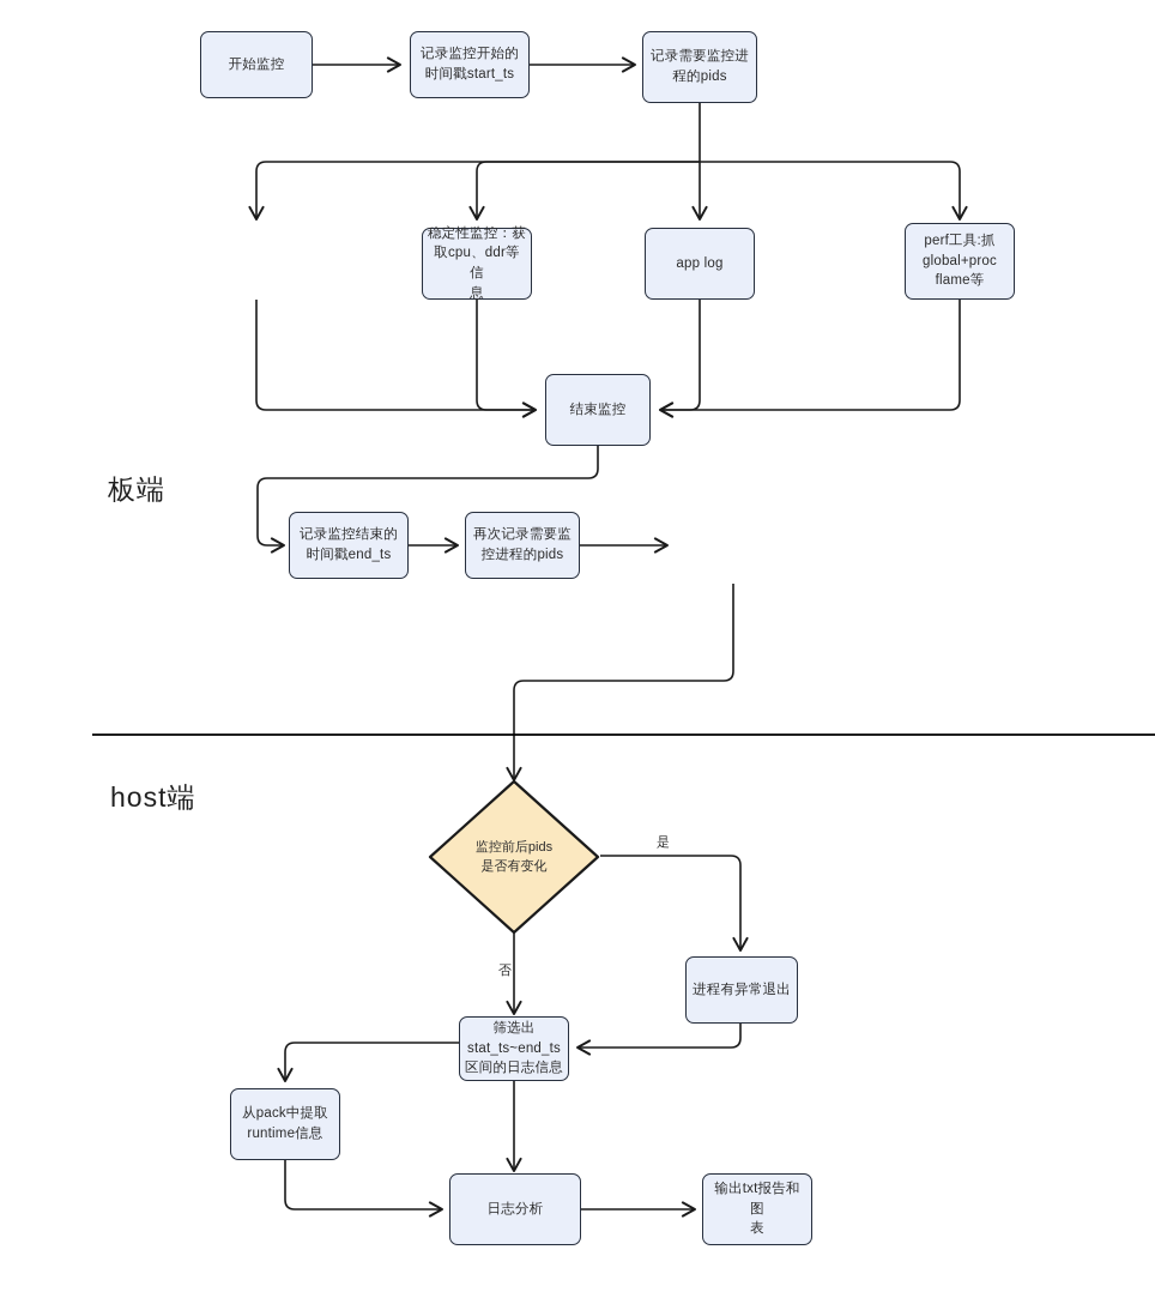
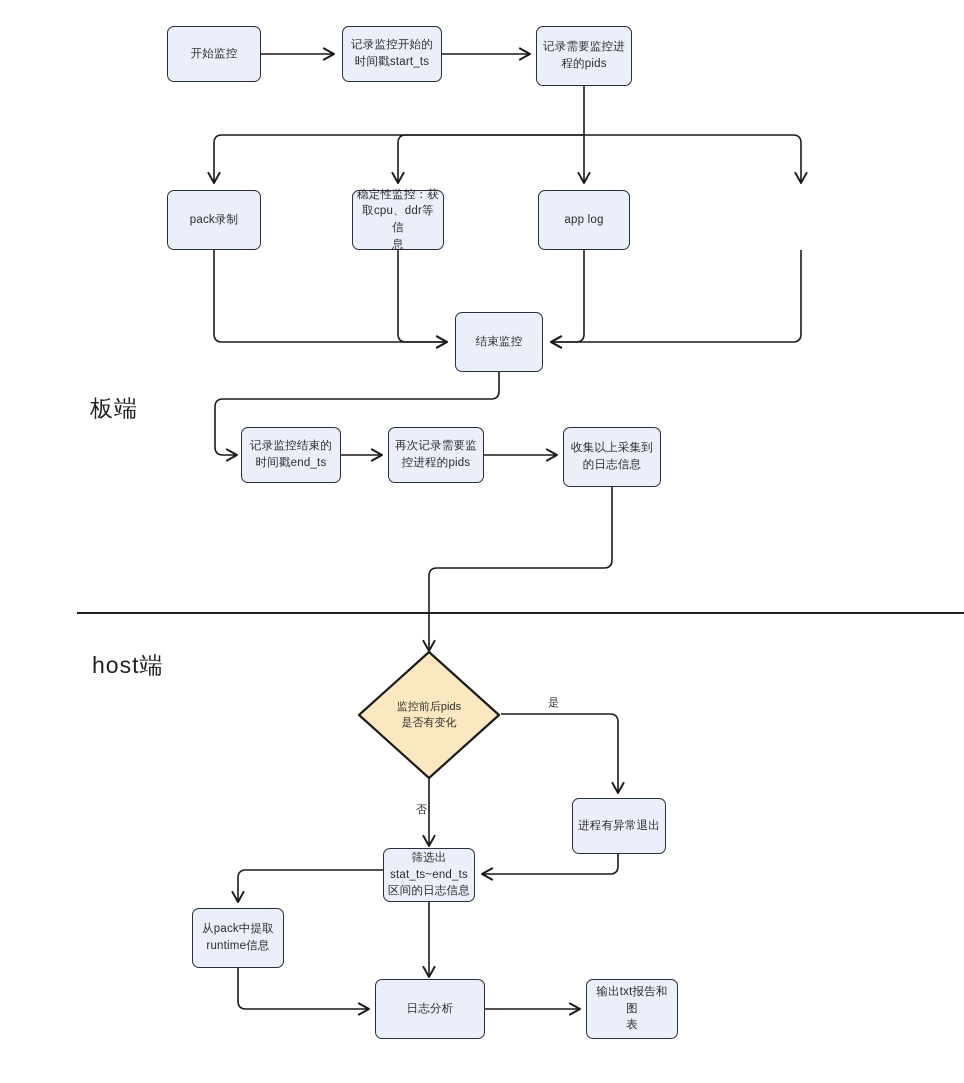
  板端
  host端
  开始监控
  记录监控开始的
  时间戳start_ts
  记录需要监控进
  程的pids
+ pack录制
  稳定性监控：获
  取cpu、ddr等信
  息
  app log
- perf工具:抓
- global+proc
- flame等
  结束监控
  记录监控结束的
  时间戳end_ts
  再次记录需要监
  控进程的pids
+ 收集以上采集到
+ 的日志信息
  监控前后pids
  是否有变化
  进程有异常退出
  筛选出
  stat_ts~end_ts
  区间的日志信息
  从pack中提取
  runtime信息
  日志分析
  输出txt报告和图
  表
  是
  否
